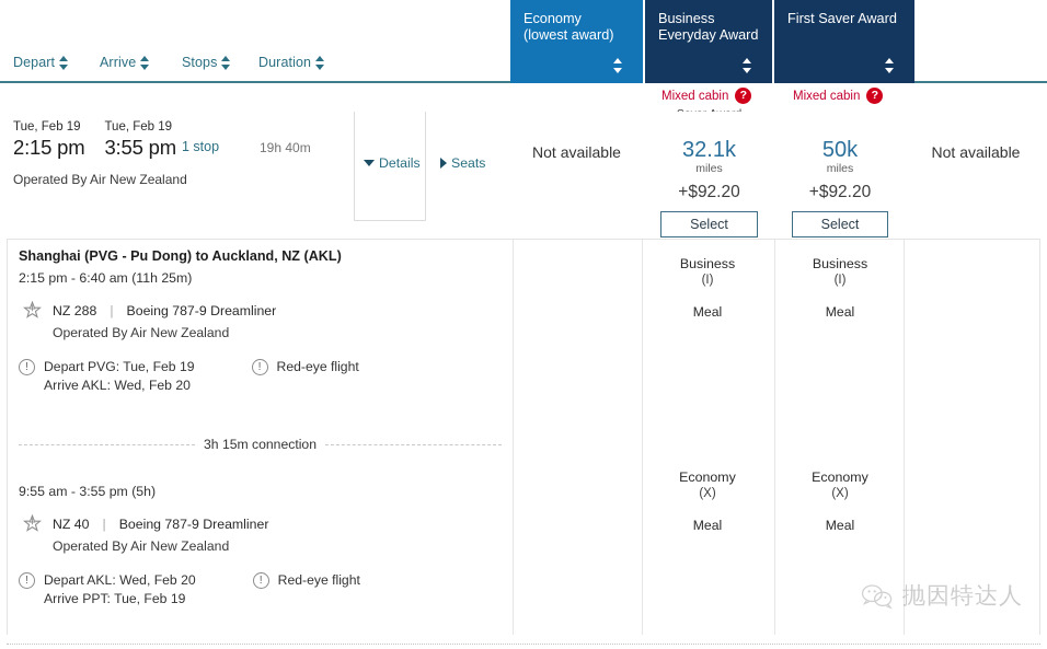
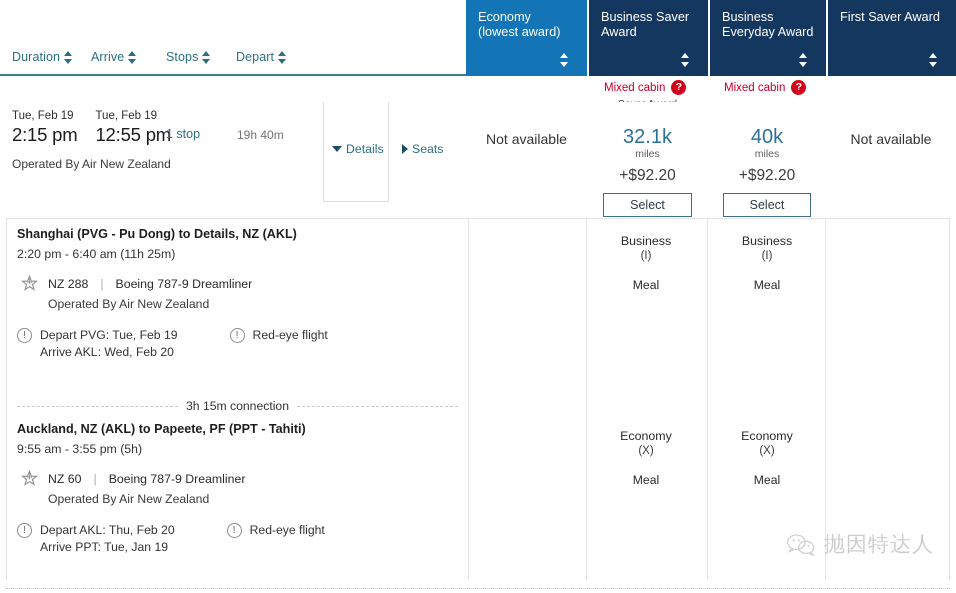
- Depart
+ Duration
  Arrive
  Stops
- Duration
+ Depart
  Economy
  (lowest award)
+ Business Saver
+ Award
  Business
  Everyday Award
  First Saver Award
  Mixed cabin
  ?
  Mixed cabin
  ?
  Tue, Feb 19
  2:15 pm
  Tue, Feb 19
- 3:55 pm
+ 12:55 pm
  1 stop
  19h 40m
  Operated By Air New Zealand
  Not available
  32.1k
  miles
  +$92.20
  Select
- 50k
+ 40k
  miles
  +$92.20
  Select
  Not available
  Details
  Seats
- Shanghai (PVG - Pu Dong) to Auckland, NZ (AKL)
+ Shanghai (PVG - Pu Dong) to Details, NZ (AKL)
- 2:15 pm - 6:40 am (11h 25m)
+ 2:20 pm - 6:40 am (11h 25m)
  NZ 288
  |
  Boeing 787-9 Dreamliner
  Operated By Air New Zealand
  !
  Depart PVG: Tue, Feb 19
  Arrive AKL: Wed, Feb 20
  !
  Red-eye flight
  Business
  (I)
  Meal
  Business
  (I)
  Meal
  3h 15m connection
+ Auckland, NZ (AKL) to Papeete, PF (PPT - Tahiti)
  9:55 am - 3:55 pm (5h)
- NZ 40
+ NZ 60
  |
  Boeing 787-9 Dreamliner
  Operated By Air New Zealand
  !
- Depart AKL: Wed, Feb 20
+ Depart AKL: Thu, Feb 20
- Arrive PPT: Tue, Feb 19
+ Arrive PPT: Tue, Jan 19
  !
  Red-eye flight
  Economy
  (X)
  Meal
  Economy
  (X)
  Meal
  抛因特达人
